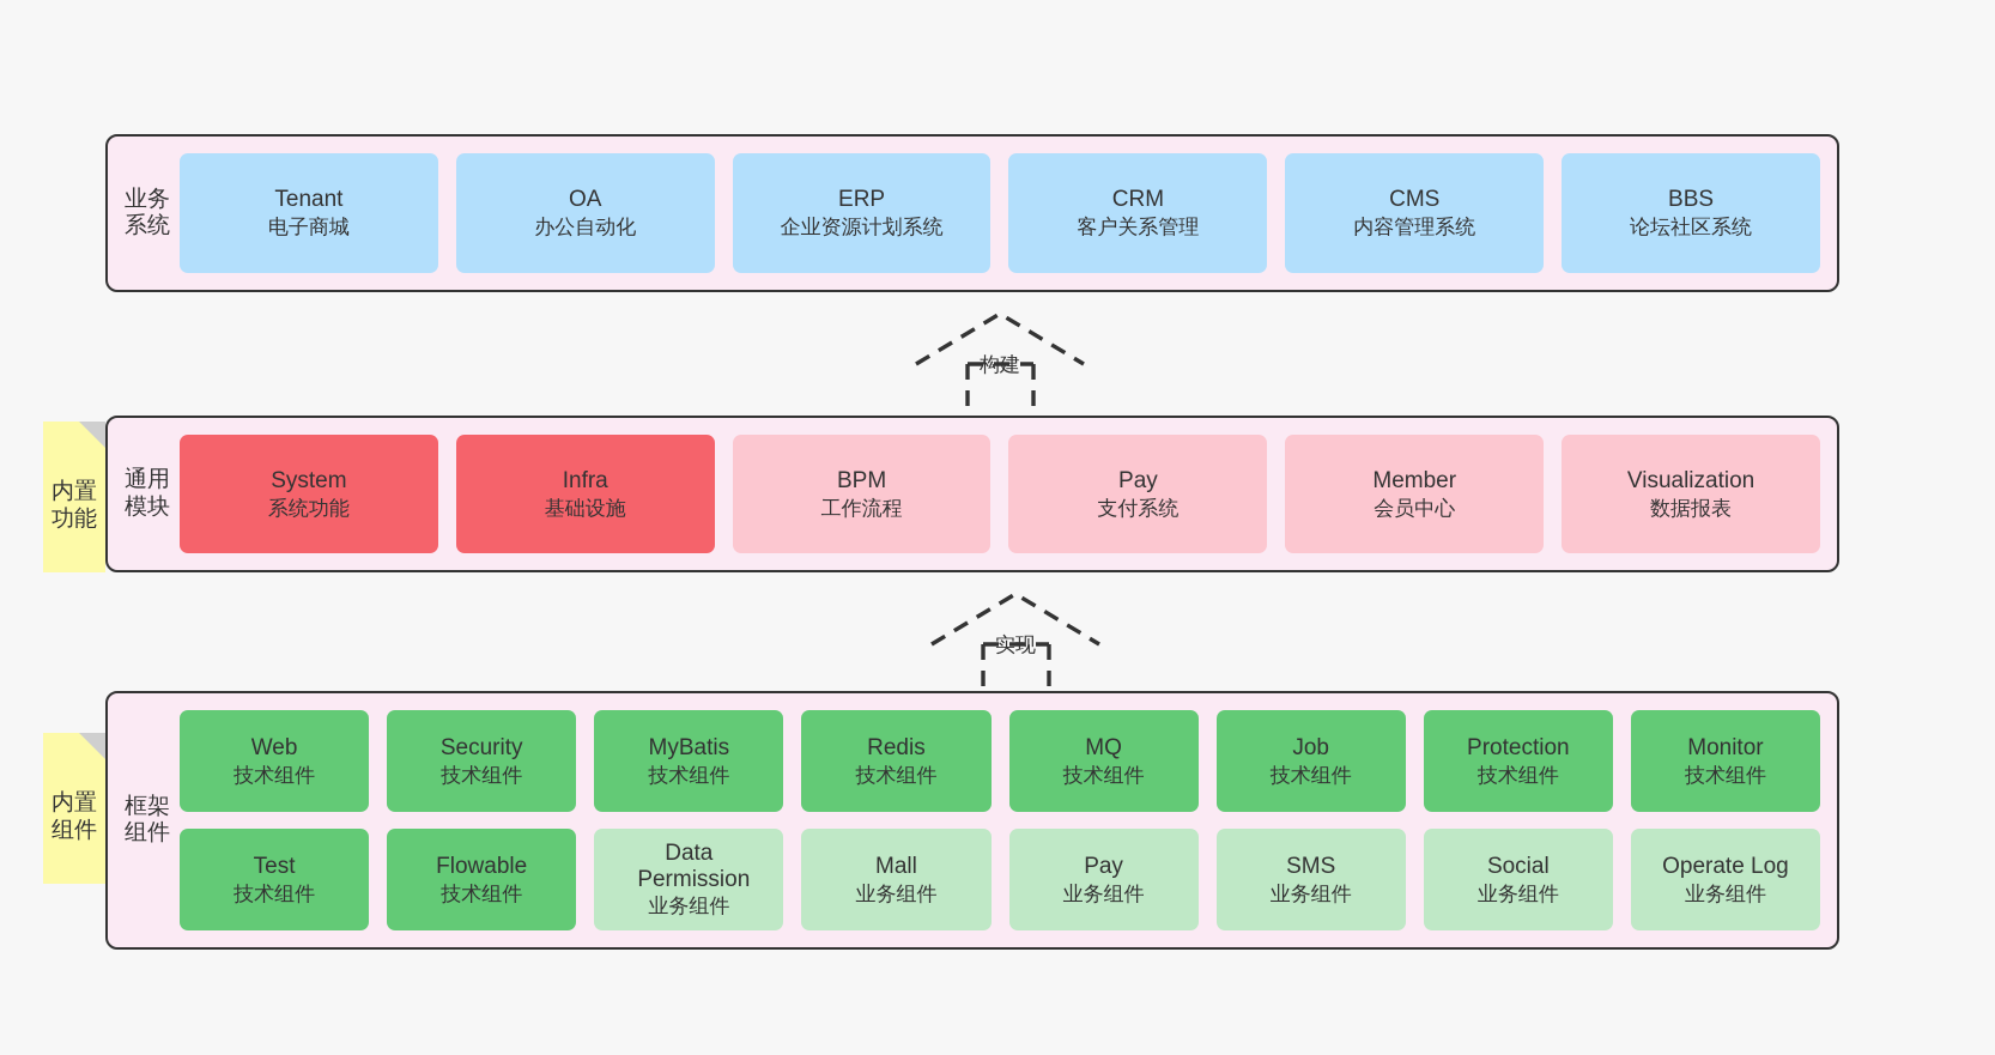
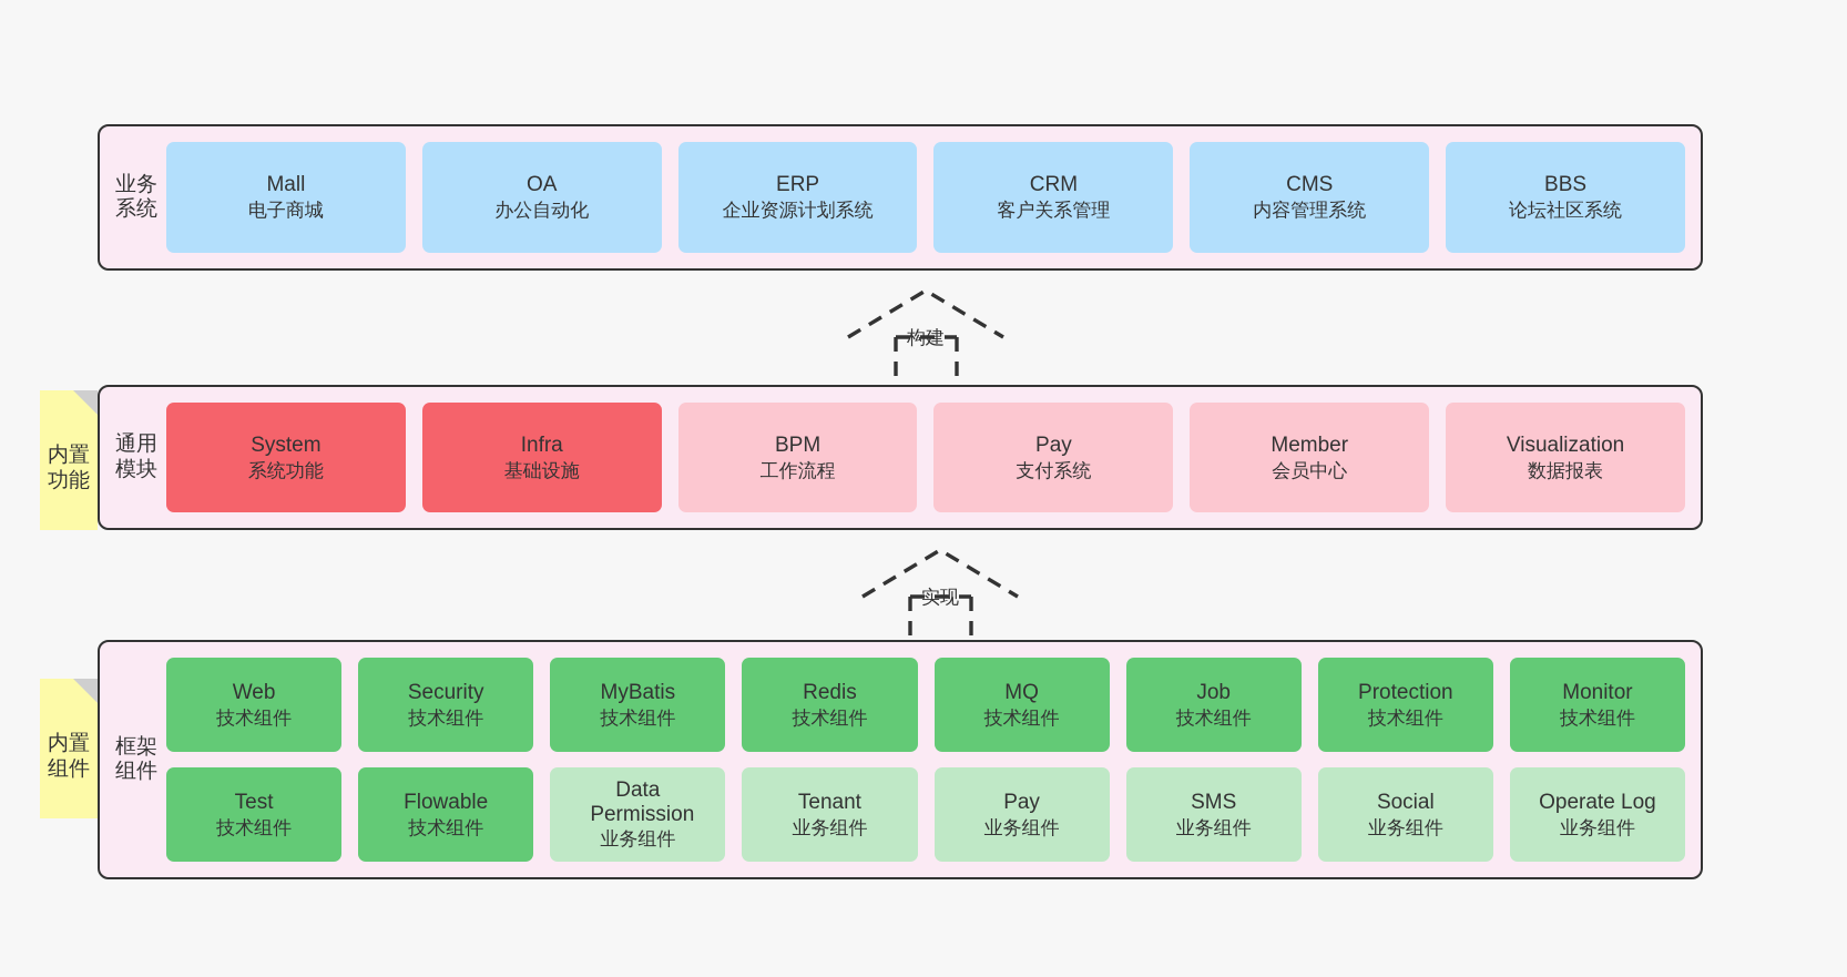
  业务系统
- Tenant
+ Mall
  电子商城
  OA
  办公自动化
  ERP
  企业资源计划系统
  CRM
  客户关系管理
  CMS
  内容管理系统
  BBS
  论坛社区系统
  构建
  内置功能
  通用模块
  System
  系统功能
  Infra
  基础设施
  BPM
  工作流程
  Pay
  支付系统
  Member
  会员中心
  Visualization
  数据报表
  实现
  内置组件
  框架组件
  Web
  技术组件
  Security
  技术组件
  MyBatis
  技术组件
  Redis
  技术组件
  MQ
  技术组件
  Job
  技术组件
  Protection
  技术组件
  Monitor
  技术组件
  Test
  技术组件
  Flowable
  技术组件
  Data Permission
  业务组件
- Mall
+ Tenant
  业务组件
  Pay
  业务组件
  SMS
  业务组件
  Social
  业务组件
  Operate Log
  业务组件
